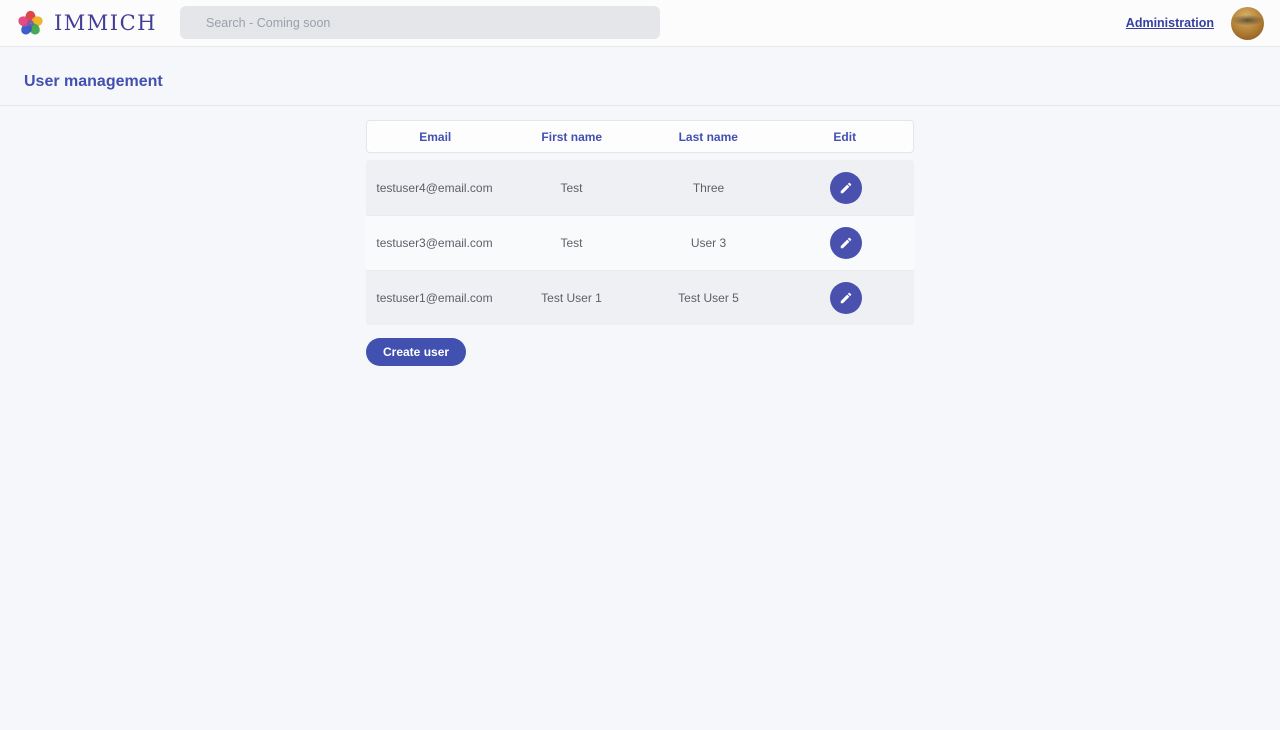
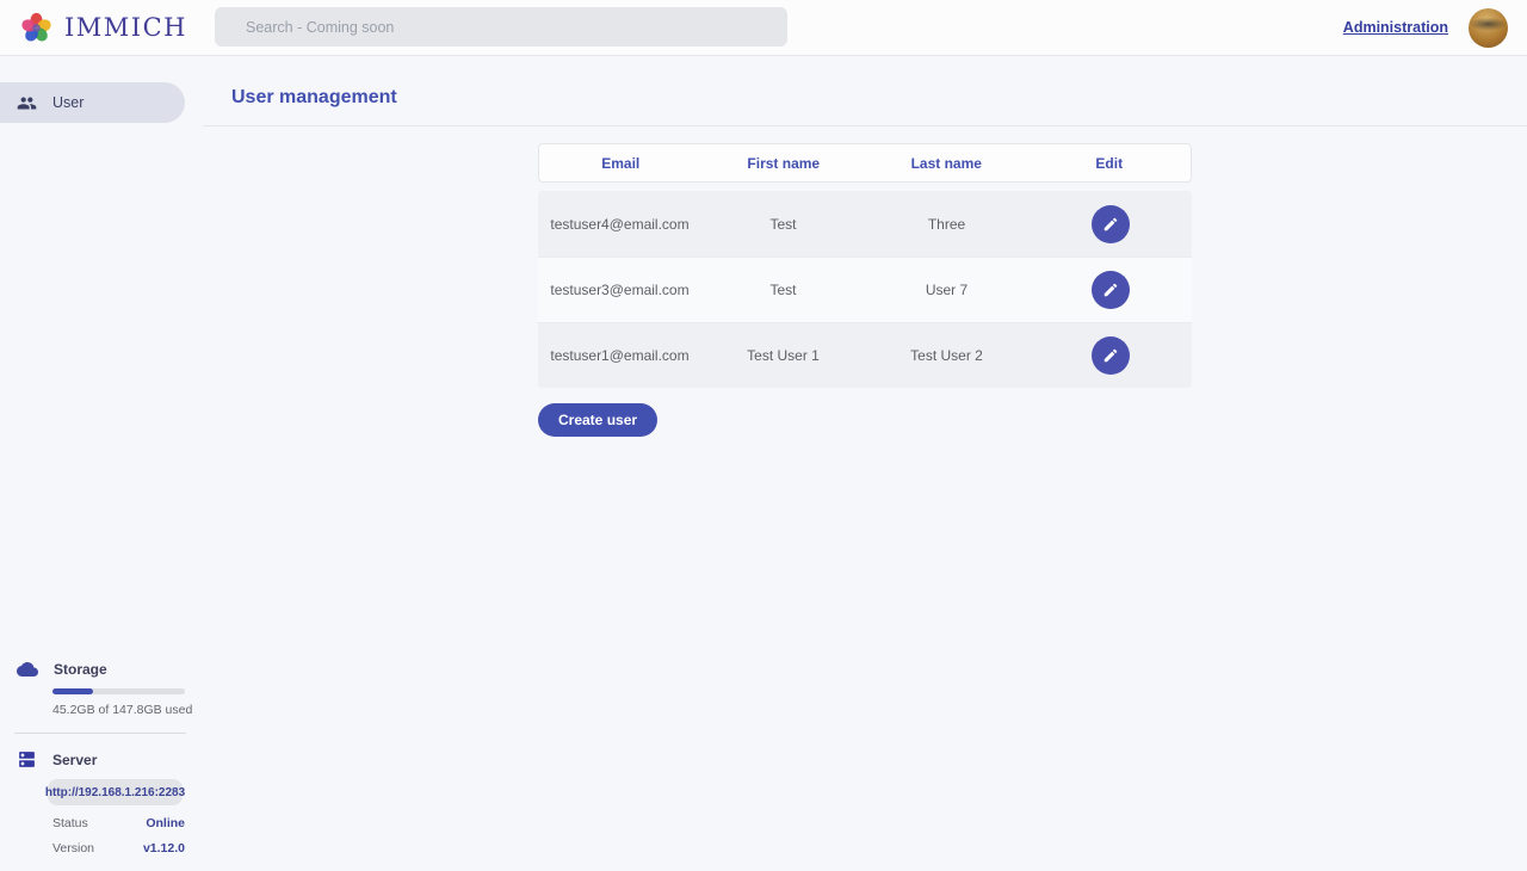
  IMMICH
  Search - Coming soon
  Administration
+ User
+ Storage
+ 45.2GB of 147.8GB used
+ Server
+ http://192.168.1.216:2283
+ Status
+ Online
+ Version
+ v1.12.0
  User management
  Email
  First name
  Last name
  Edit
  testuser4@email.com
  Test
  Three
  testuser3@email.com
  Test
- User 3
+ User 7
  testuser1@email.com
  Test User 1
- Test User 5
+ Test User 2
  Create user
